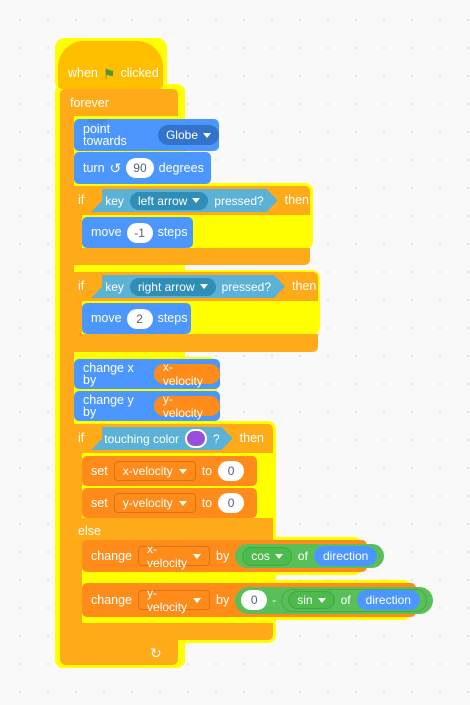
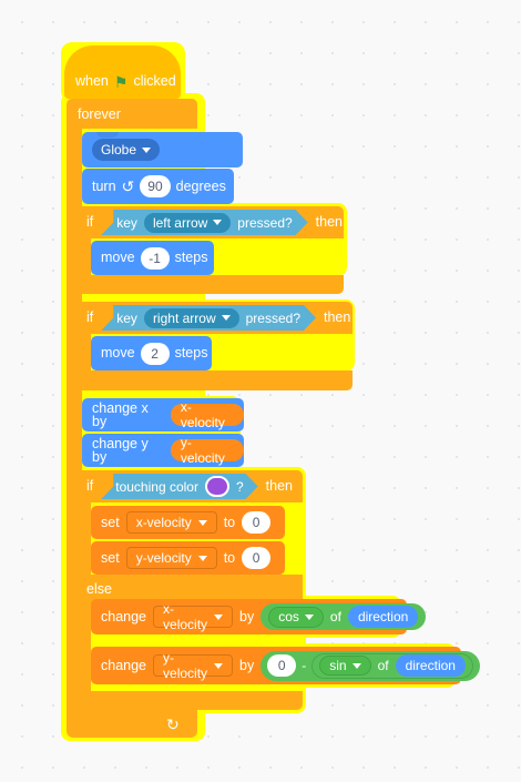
  when
  ⚑
  clicked
  forever
  ↻
- point towards
  Globe
  turn
  ↺
  90
  degrees
  if
  key
  left arrow
  pressed?
  then
  move
  -1
  steps
  if
  key
  right arrow
  pressed?
  then
  move
  2
  steps
  change x by
  x-velocity
  change y by
  y-velocity
  if
  touching color
  ?
  then
  else
  set
  x-velocity
  to
  0
  set
  y-velocity
  to
  0
  change
  x-velocity
  by
  cos
  of
  direction
  change
  y-velocity
  by
  0
  -
  sin
  of
  direction
